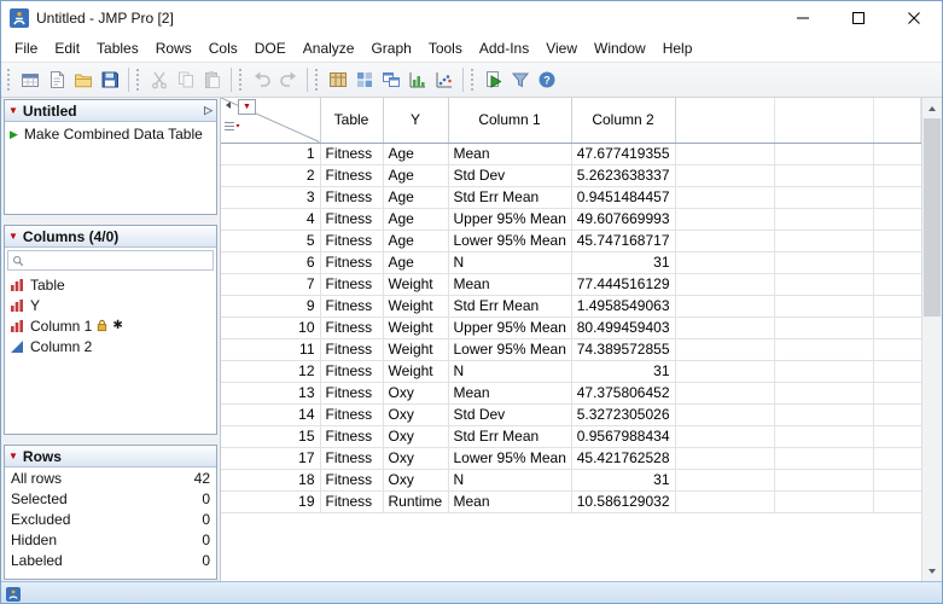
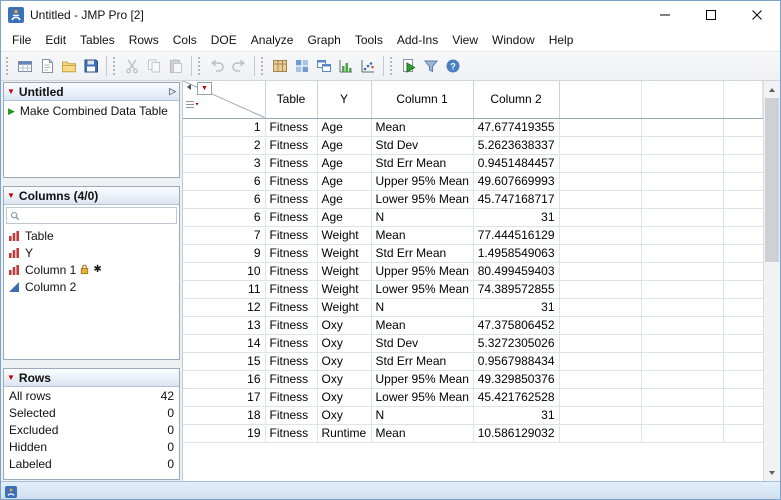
  Untitled - JMP Pro [2]
  File
  Edit
  Tables
  Rows
  Cols
  DOE
  Analyze
  Graph
  Tools
  Add-Ins
  View
  Window
  Help
  ?
  ▼
  Untitled
  ▷
  ▶
  Make Combined Data Table
  ▼
  Columns (4/0)
  Table
  Y
  Column 1
  ✱
  Column 2
  ▼
  Rows
  All rows
  42
  Selected
  0
  Excluded
  0
  Hidden
  0
  Labeled
  0
  	Table	Y	Column 1	Column 2
  1	Fitness	Age	Mean	47.677419355
  2	Fitness	Age	Std Dev	5.2623638337
  3	Fitness	Age	Std Err Mean	0.9451484457
- 4	Fitness	Age	Upper 95% Mean	49.607669993
+ 6	Fitness	Age	Upper 95% Mean	49.607669993
- 5	Fitness	Age	Lower 95% Mean	45.747168717
+ 6	Fitness	Age	Lower 95% Mean	45.747168717
  6	Fitness	Age	N	31
  7	Fitness	Weight	Mean	77.444516129
  9	Fitness	Weight	Std Err Mean	1.4958549063
  10	Fitness	Weight	Upper 95% Mean	80.499459403
  11	Fitness	Weight	Lower 95% Mean	74.389572855
  12	Fitness	Weight	N	31
  13	Fitness	Oxy	Mean	47.375806452
  14	Fitness	Oxy	Std Dev	5.3272305026
  15	Fitness	Oxy	Std Err Mean	0.9567988434
+ 16	Fitness	Oxy	Upper 95% Mean	49.329850376
  17	Fitness	Oxy	Lower 95% Mean	45.421762528
  18	Fitness	Oxy	N	31
  19	Fitness	Runtime	Mean	10.586129032
